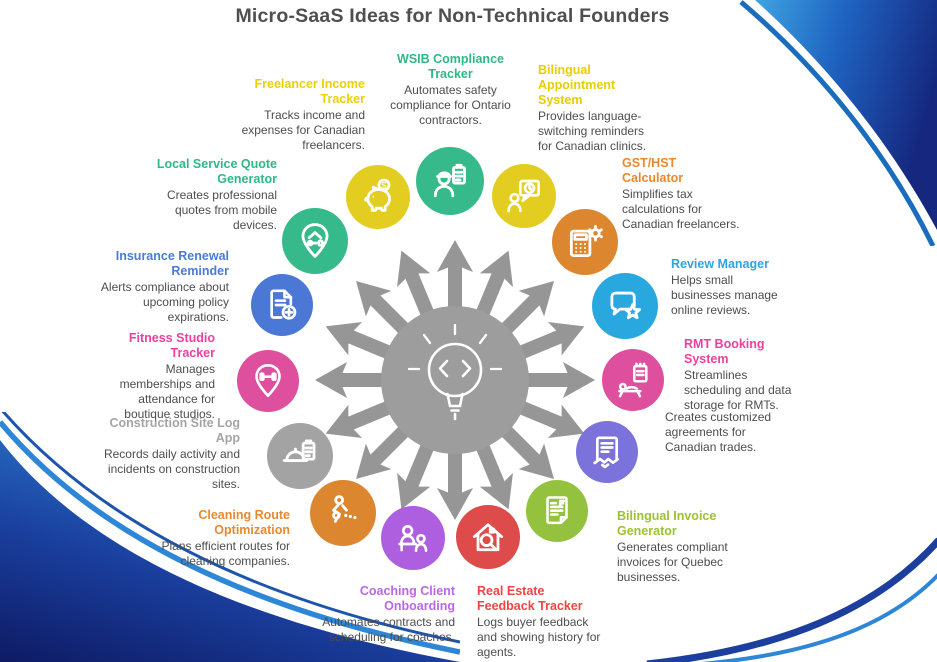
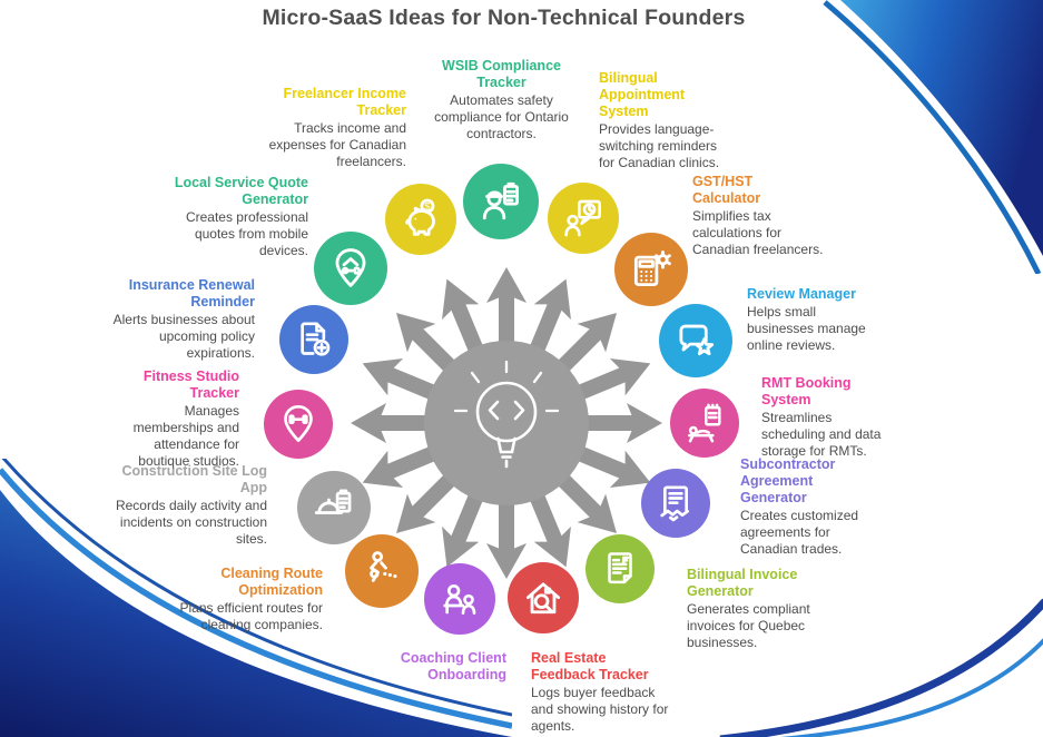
  Micro-SaaS Ideas for Non-Technical Founders
  WSIB Compliance Tracker
  Automates safety compliance for Ontario contractors.
  Bilingual Appointment System
  Provides language-switching reminders for Canadian clinics.
  GST/HST Calculator
  Simplifies tax calculations for Canadian freelancers.
  Review Manager
  Helps small businesses manage online reviews.
  RMT Booking System
  Streamlines scheduling and data storage for RMTs.
+ Subcontractor Agreement Generator
  Creates customized agreements for Canadian trades.
  Bilingual Invoice Generator
  Generates compliant invoices for Quebec businesses.
  Real Estate Feedback Tracker
  Logs buyer feedback and showing history for agents.
  Coaching Client Onboarding
- Automates contracts and scheduling for coaches.
  Cleaning Route Optimization
  Plans efficient routes for cleaning companies.
  Construction Site Log App
  Records daily activity and incidents on construction sites.
  Fitness Studio Tracker
  Manages memberships and attendance for boutique studios.
  Insurance Renewal Reminder
- Alerts compliance about upcoming policy expirations.
+ Alerts businesses about upcoming policy expirations.
  Local Service Quote Generator
  Creates professional quotes from mobile devices.
  $
  Freelancer Income Tracker
  Tracks income and expenses for Canadian freelancers.
